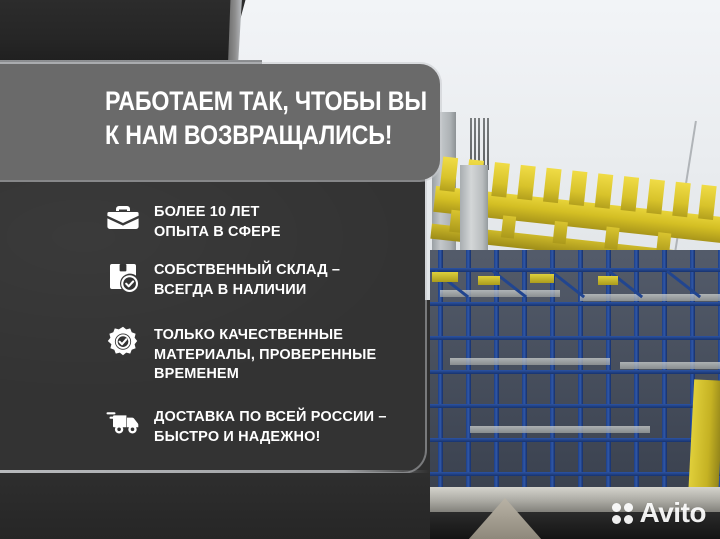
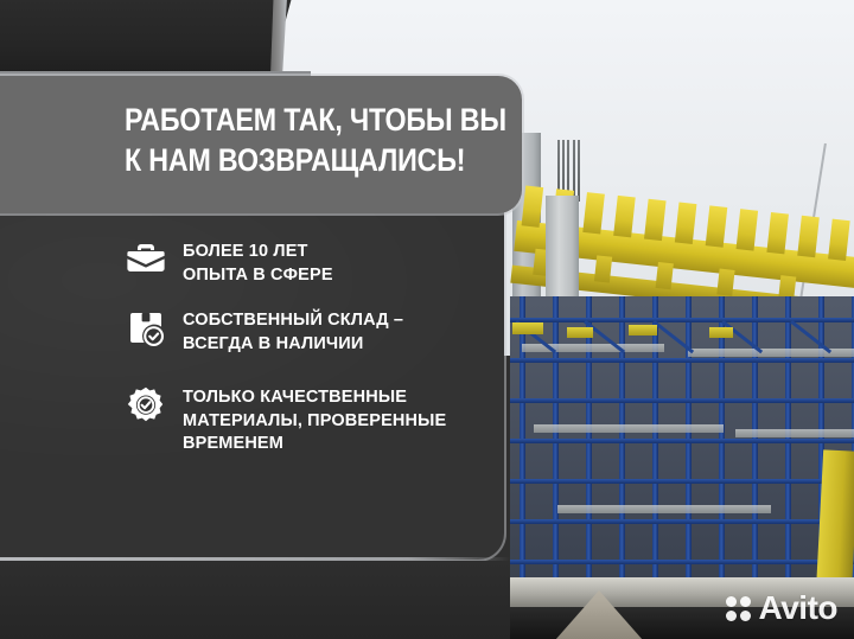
  РАБОТАЕМ ТАК, ЧТОБЫ ВЫ
  К НАМ ВОЗВРАЩАЛИСЬ!
  БОЛЕЕ 10 ЛЕТ
  ОПЫТА В СФЕРЕ
  СОБСТВЕННЫЙ СКЛАД –
  ВСЕГДА В НАЛИЧИИ
  ТОЛЬКО КАЧЕСТВЕННЫЕ
  МАТЕРИАЛЫ, ПРОВЕРЕННЫЕ
  ВРЕМЕНЕМ
- ДОСТАВКА ПО ВСЕЙ РОССИИ –
- БЫСТРО И НАДЕЖНО!
  Avito
